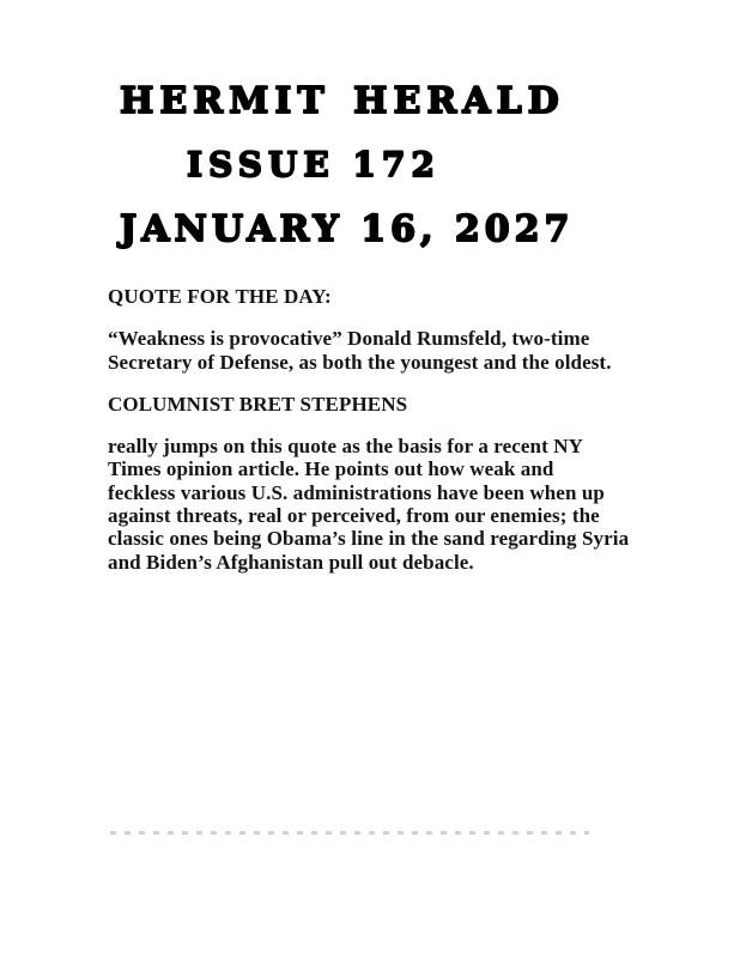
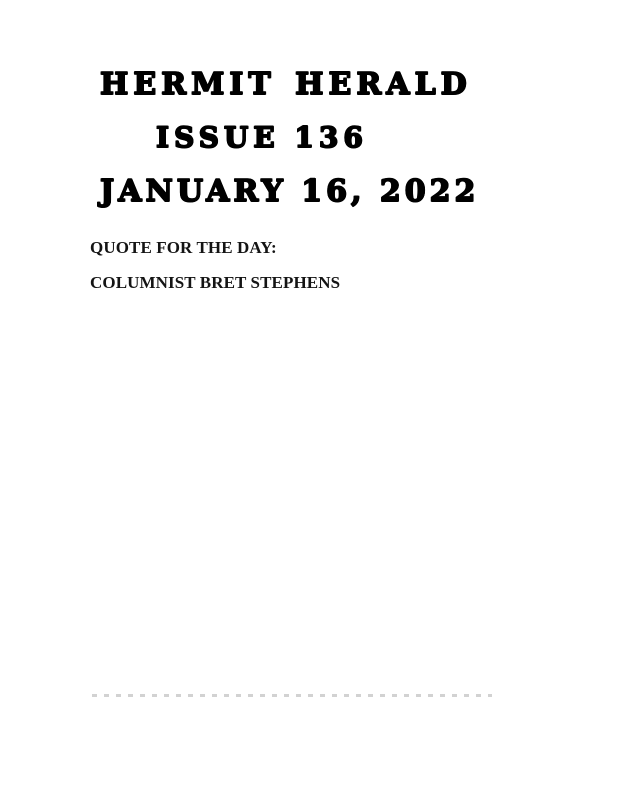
  HERMIT HERALD
- ISSUE 172
+ ISSUE 136
- JANUARY 16, 2027
+ JANUARY 16, 2022
  QUOTE FOR THE DAY:
- “Weakness is provocative” Donald Rumsfeld, two-time
- Secretary of Defense, as both the youngest and the oldest.
  COLUMNIST BRET STEPHENS
- really jumps on this quote as the basis for a recent NY
- Times opinion article. He points out how weak and
- feckless various U.S. administrations have been when up
- against threats, real or perceived, from our enemies; the
- classic ones being Obama’s line in the sand regarding Syria
- and Biden’s Afghanistan pull out debacle.
